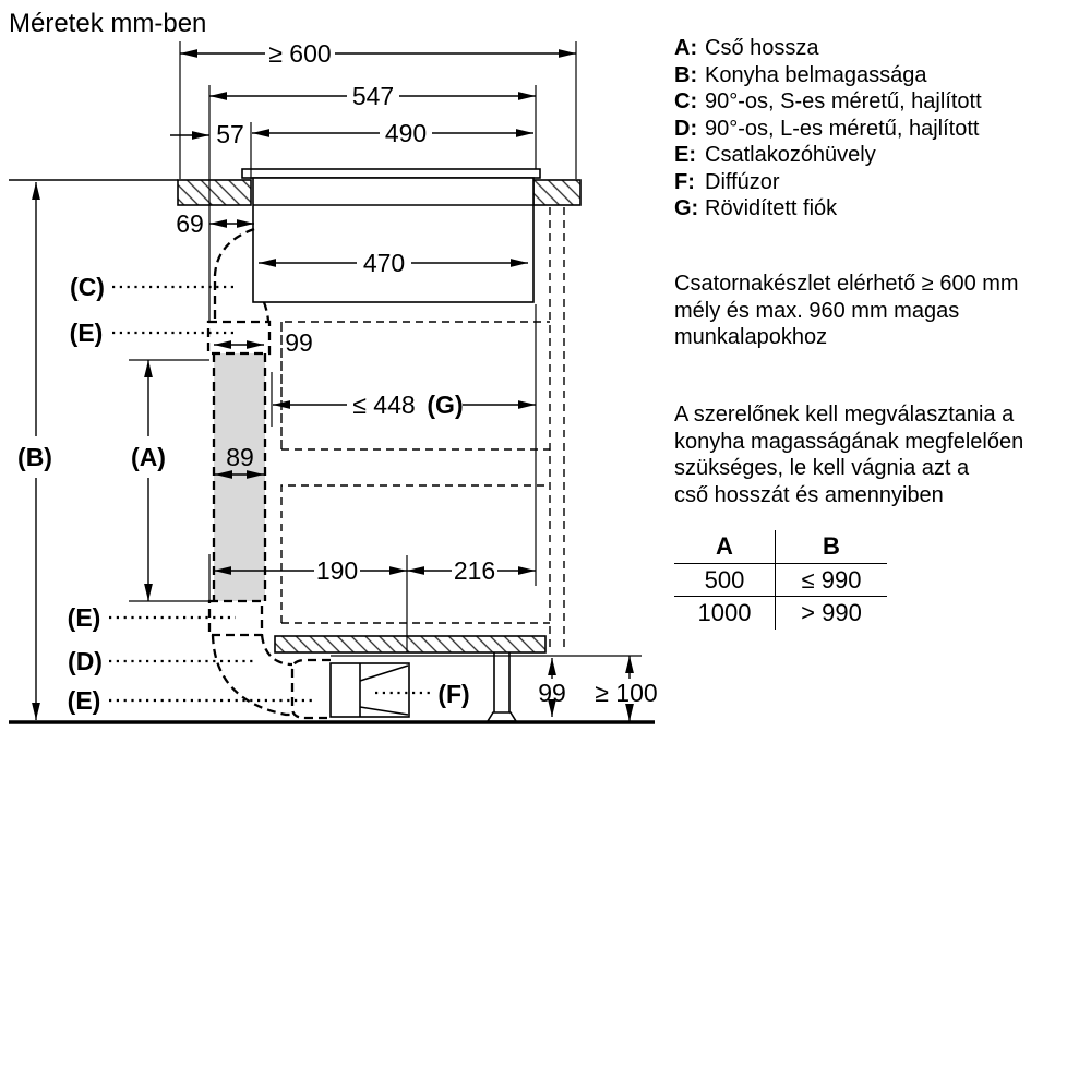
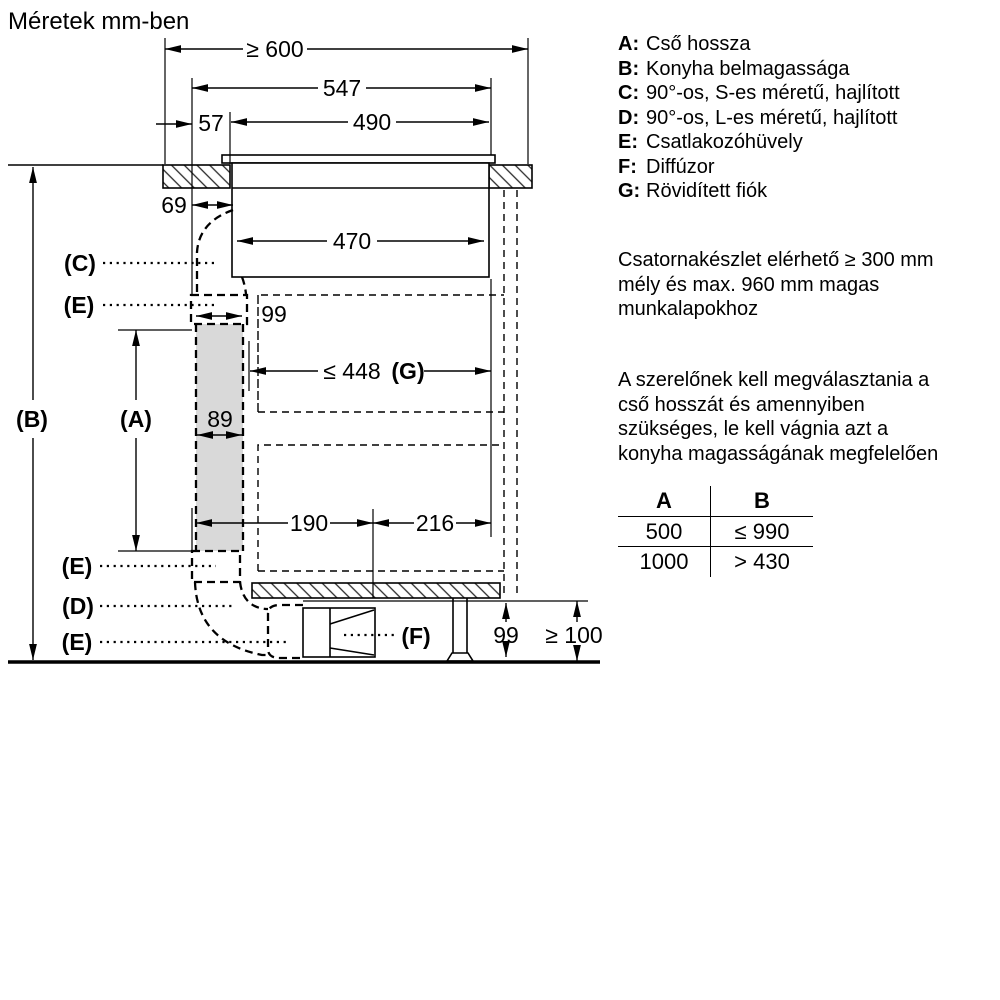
  Méretek mm-ben
  ≥ 600
  547
  57
  490
  69
  470
  99
  ≤ 448
  (G)
  89
  190
  216
  99
  ≥ 100
  (C)
  (E)
  (B)
  (A)
  (E)
  (D)
  (E)
  (F)
  A: Cső hossza
  B: Konyha belmagassága
  C: 90°-os, S-es méretű, hajlított
  D: 90°-os, L-es méretű, hajlított
  E: Csatlakozóhüvely
  F: Diffúzor
  G: Rövidített fiók
- Csatornakészlet elérhető ≥ 600 mm
+ Csatornakészlet elérhető ≥ 300 mm
  mély és max. 960 mm magas
  munkalapokhoz
  A szerelőnek kell megválasztania a
- konyha magasságának megfelelően
+ cső hosszát és amennyiben
  szükséges, le kell vágnia azt a
- cső hosszát és amennyiben
+ konyha magasságának megfelelően
  A	B
  500	≤ 990
- 1000	> 990
+ 1000	> 430
